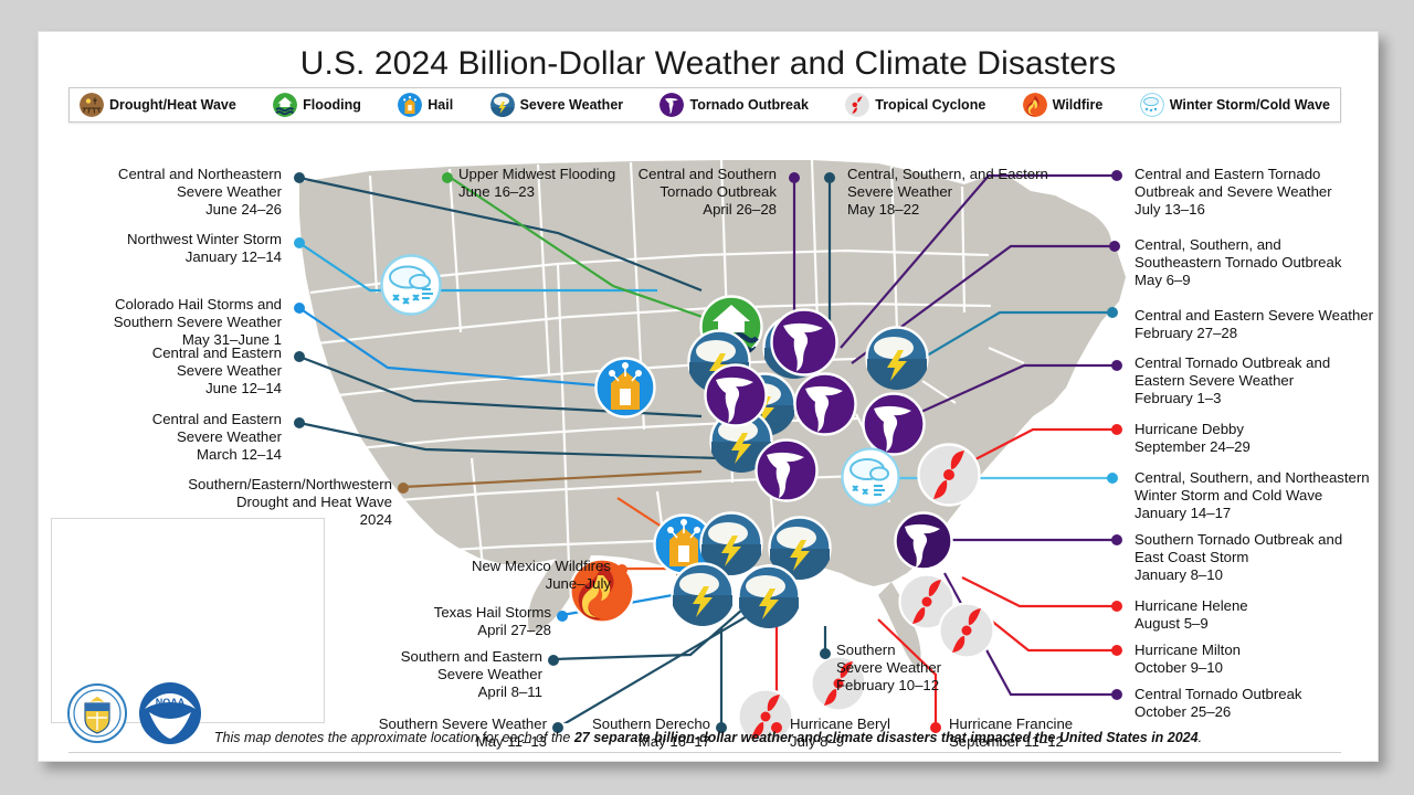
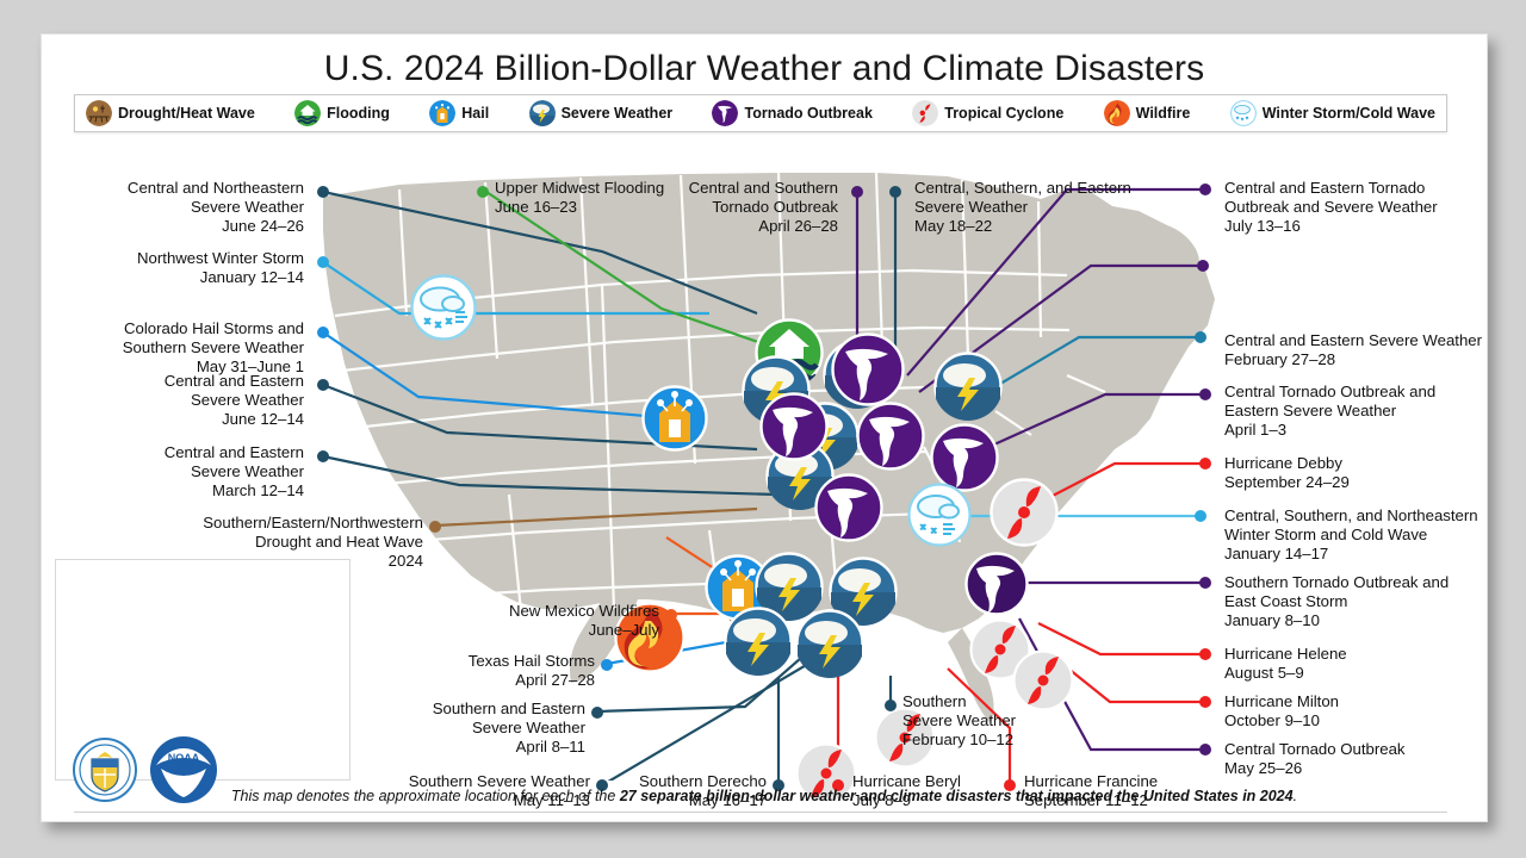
  U.S. 2024 Billion-Dollar Weather and Climate Disasters
  Drought/Heat Wave
  Flooding
  Hail
  Severe Weather
  Tornado Outbreak
  Tropical Cyclone
  Wildfire
  Winter Storm/Cold Wave
  Central and Northeastern
  Severe Weather
  June 24–26
  Northwest Winter Storm
  January 12–14
  Colorado Hail Storms and
  Southern Severe Weather
  May 31–June 1
  Central and Eastern
  Severe Weather
  June 12–14
  Central and Eastern
  Severe Weather
  March 12–14
  Southern/Eastern/Northwestern
  Drought and Heat Wave
  2024
  New Mexico Wildfires
  June–July
  Texas Hail Storms
  April 27–28
  Southern and Eastern
  Severe Weather
  April 8–11
  Southern Severe Weather
  May 11–13
  Southern Derecho
  May 16–17
  Southern
  Severe Weather
  February 10–12
  Hurricane Beryl
  July 8–9
  Hurricane Francine
  September 11–12
  Upper Midwest Flooding
  June 16–23
  Central and Southern
  Tornado Outbreak
  April 26–28
  Central, Southern, and Eastern
  Severe Weather
  May 18–22
  Central and Eastern Tornado
  Outbreak and Severe Weather
  July 13–16
- Central, Southern, and
- Southeastern Tornado Outbreak
- May 6–9
  Central and Eastern Severe Weather
  February 27–28
  Central Tornado Outbreak and
  Eastern Severe Weather
- February 1–3
+ April 1–3
  Hurricane Debby
  September 24–29
  Central, Southern, and Northeastern
  Winter Storm and Cold Wave
  January 14–17
  Southern Tornado Outbreak and
  East Coast Storm
  January 8–10
  Hurricane Helene
  August 5–9
  Hurricane Milton
  October 9–10
  Central Tornado Outbreak
- October 25–26
+ May 25–26
  NOAA
  This map denotes the approximate location for each of the 27 separate billion-dollar weather and climate disasters that impacted the United States in 2024.
